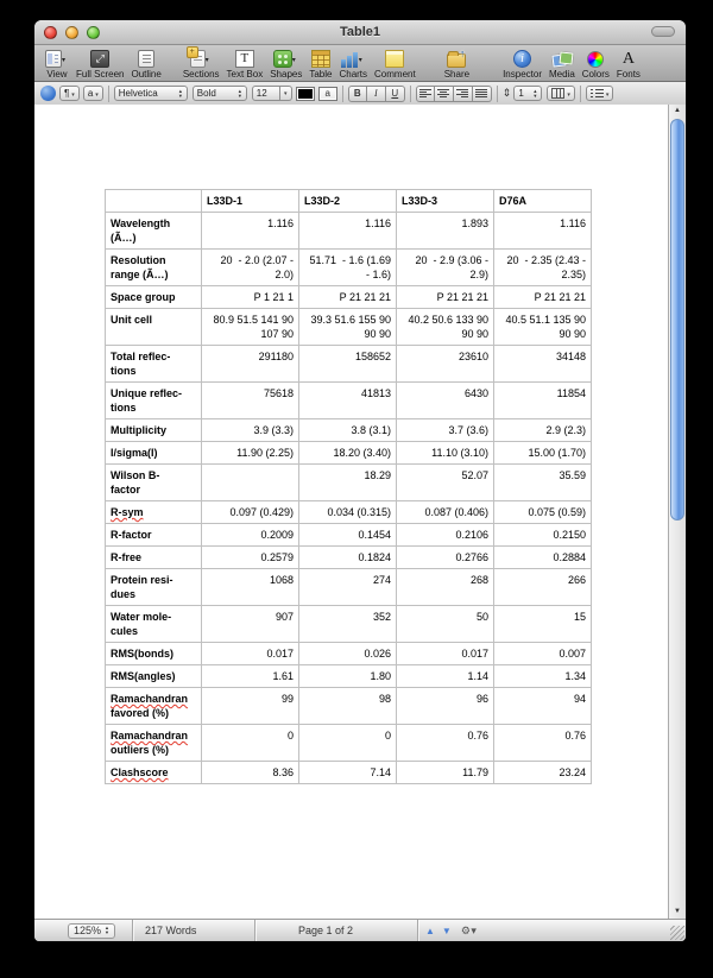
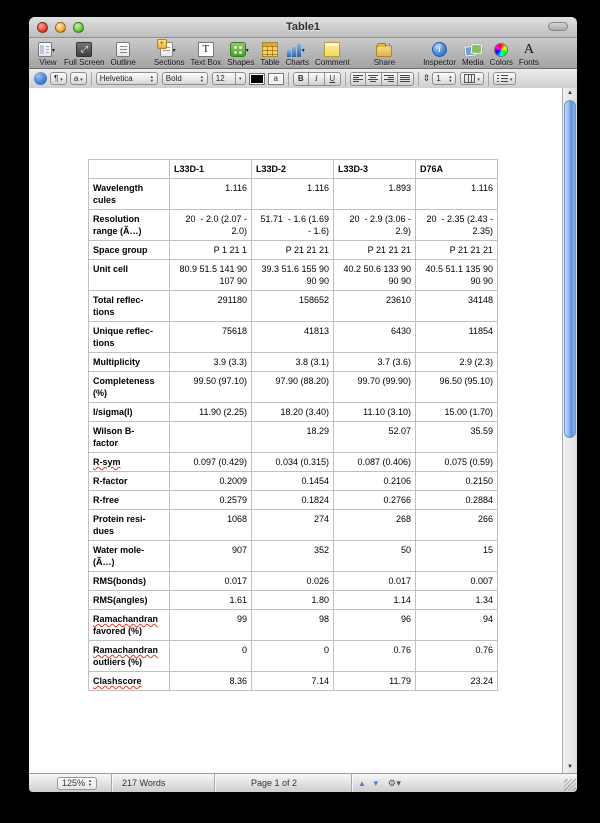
  Table1
  View
  Full Screen
  Outline
  Sections
  Text Box
  Shapes
  Table
  Charts
  Comment
  Share
  Inspector
  Media
  Colors
  Fonts
  ¶
  a
  Helvetica
  Bold
  12
  a
  B
  I
  U
  ⇕
  1
  	L33D-1	L33D-2	L33D-3	D76A
- Wavelength(Ã…)	1.116	1.116	1.893	1.116
+ Wavelengthcules	1.116	1.116	1.893	1.116
  Resolutionrange (Ã…)	20 - 2.0 (2.07 - 2.0)	51.71 - 1.6 (1.69 - 1.6)	20 - 2.9 (3.06 - 2.9)	20 - 2.35 (2.43 - 2.35)
  Space group	P 1 21 1	P 21 21 21	P 21 21 21	P 21 21 21
  Unit cell	80.9 51.5 141 90 107 90	39.3 51.6 155 90 90 90	40.2 50.6 133 90 90 90	40.5 51.1 135 90 90 90
  Total reflec-tions	291180	158652	23610	34148
  Unique reflec-tions	75618	41813	6430	11854
  Multiplicity	3.9 (3.3)	3.8 (3.1)	3.7 (3.6)	2.9 (2.3)
+ Completeness(%)	99.50 (97.10)	97.90 (88.20)	99.70 (99.90)	96.50 (95.10)
  I/sigma(I)	11.90 (2.25)	18.20 (3.40)	11.10 (3.10)	15.00 (1.70)
  Wilson B-factor		18.29	52.07	35.59
  R-sym	0.097 (0.429)	0.034 (0.315)	0.087 (0.406)	0.075 (0.59)
  R-factor	0.2009	0.1454	0.2106	0.2150
  R-free	0.2579	0.1824	0.2766	0.2884
  Protein resi-dues	1068	274	268	266
- Water mole-cules	907	352	50	15
+ Water mole-(Ã…)	907	352	50	15
  RMS(bonds)	0.017	0.026	0.017	0.007
  RMS(angles)	1.61	1.80	1.14	1.34
  Ramachandranfavored (%)	99	98	96	94
  Ramachandranoutliers (%)	0	0	0.76	0.76
  Clashscore	8.36	7.14	11.79	23.24
  125%
  217 Words
  Page 1 of 2
